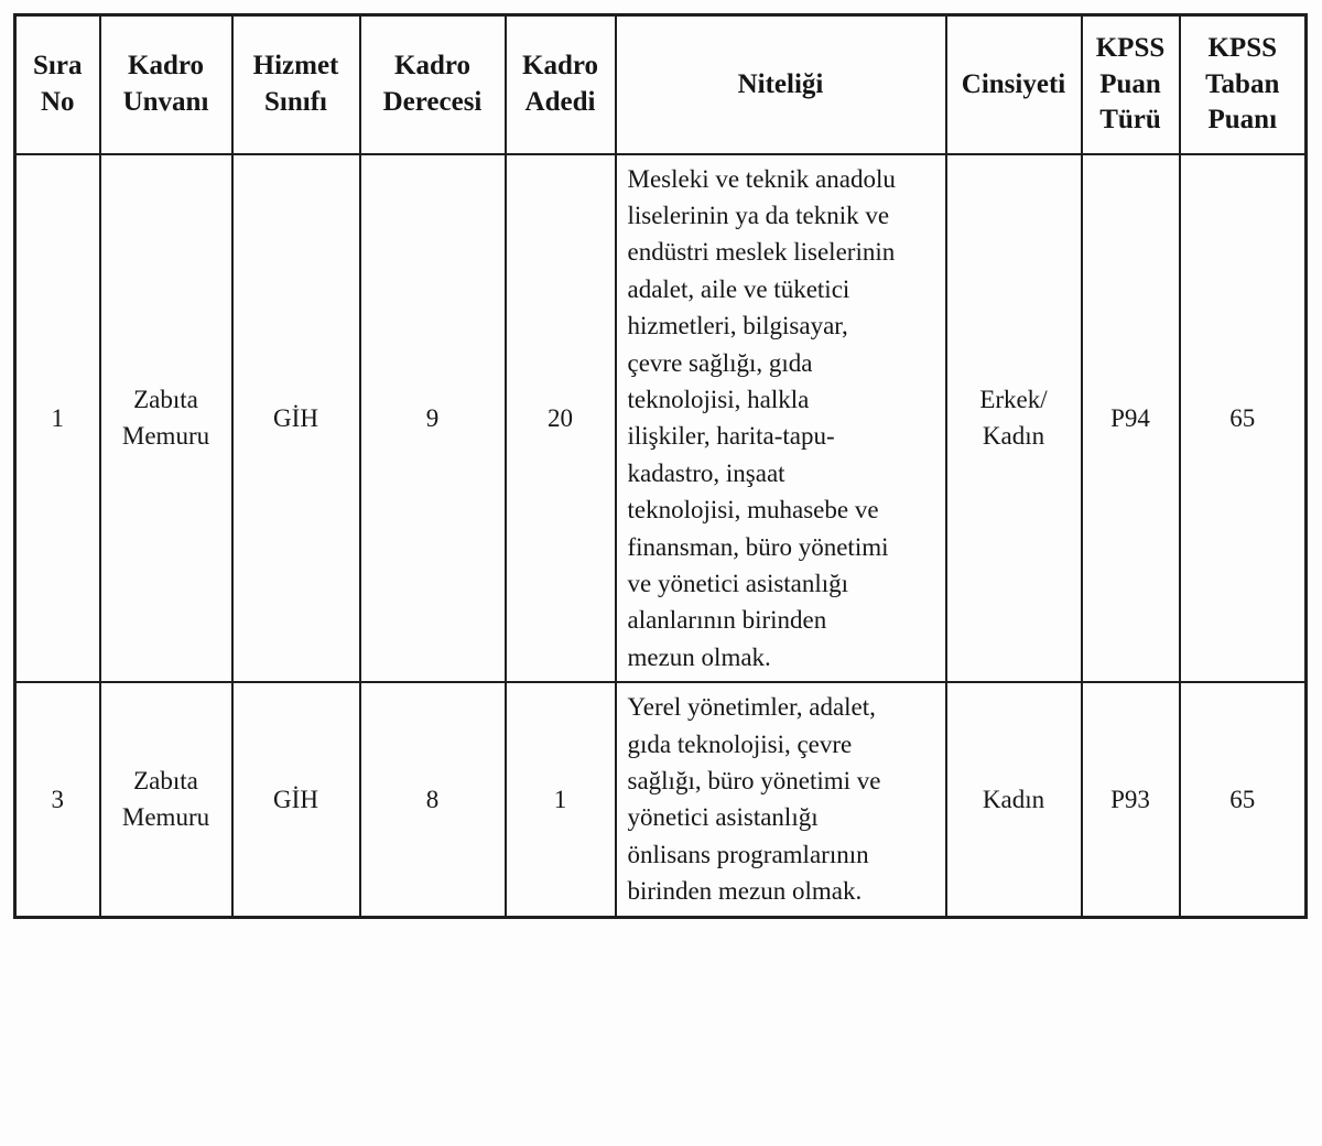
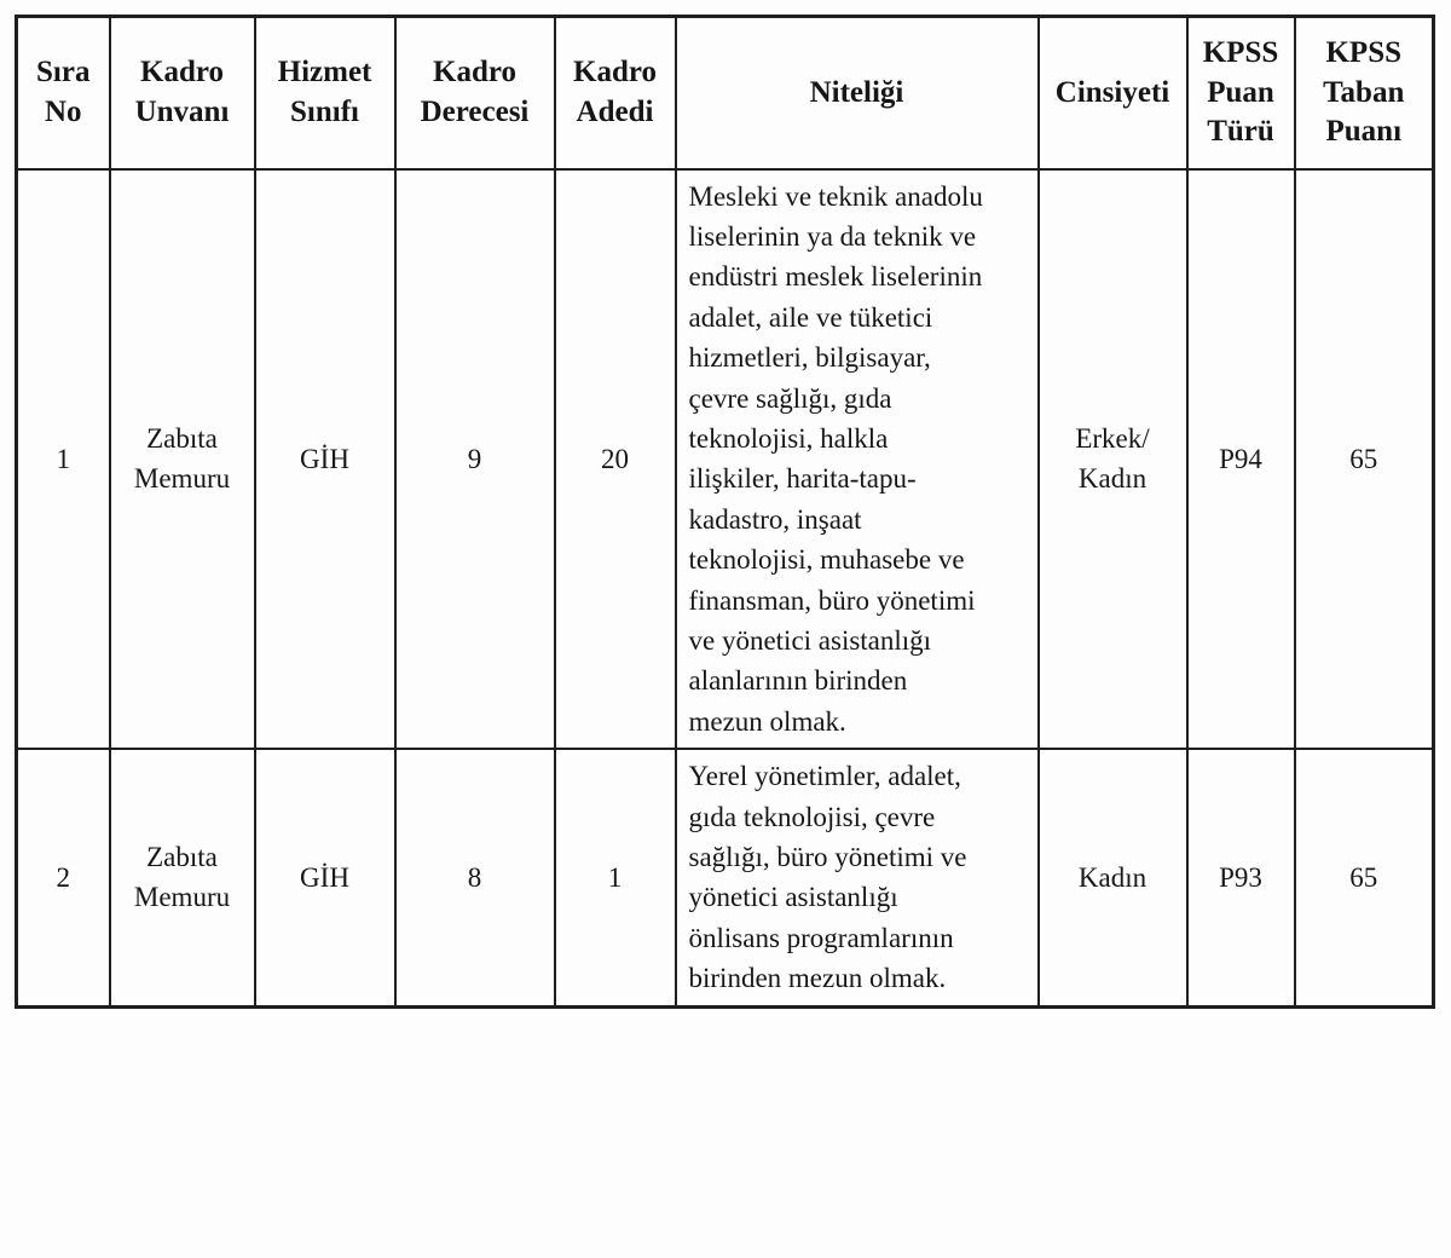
  Sıra No	Kadro Unvanı	Hizmet Sınıfı	Kadro Derecesi	Kadro Adedi	Niteliği	Cinsiyeti	KPSS Puan Türü	KPSS Taban Puanı
  1	Zabıta Memuru	GİH	9	20	Mesleki ve teknik anadolu liselerinin ya da teknik ve endüstri meslek liselerinin adalet, aile ve tüketici hizmetleri, bilgisayar, çevre sağlığı, gıda teknolojisi, halkla ilişkiler, harita-tapu- kadastro, inşaat teknolojisi, muhasebe ve finansman, büro yönetimi ve yönetici asistanlığı alanlarının birinden mezun olmak.	Erkek/ Kadın	P94	65
- 3	Zabıta Memuru	GİH	8	1	Yerel yönetimler, adalet, gıda teknolojisi, çevre sağlığı, büro yönetimi ve yönetici asistanlığı önlisans programlarının birinden mezun olmak.	Kadın	P93	65
+ 2	Zabıta Memuru	GİH	8	1	Yerel yönetimler, adalet, gıda teknolojisi, çevre sağlığı, büro yönetimi ve yönetici asistanlığı önlisans programlarının birinden mezun olmak.	Kadın	P93	65
